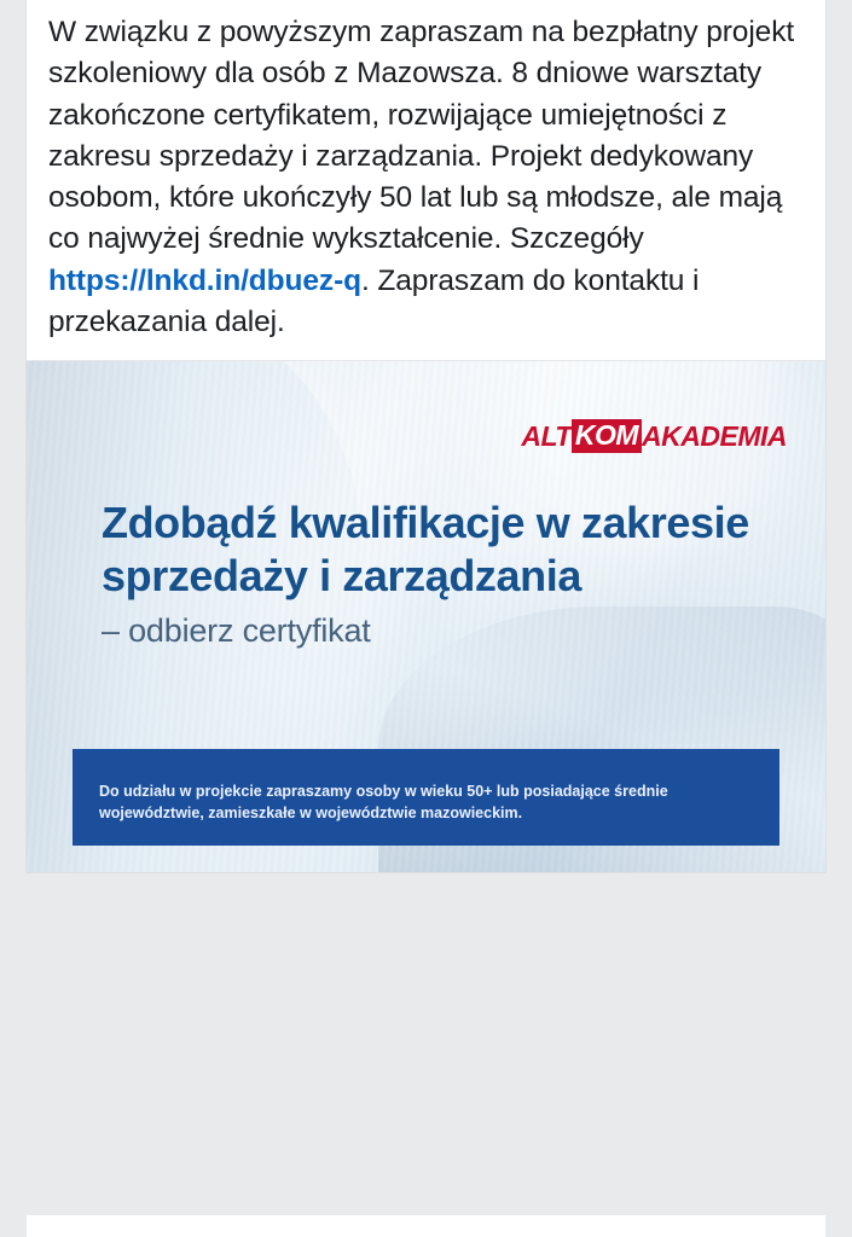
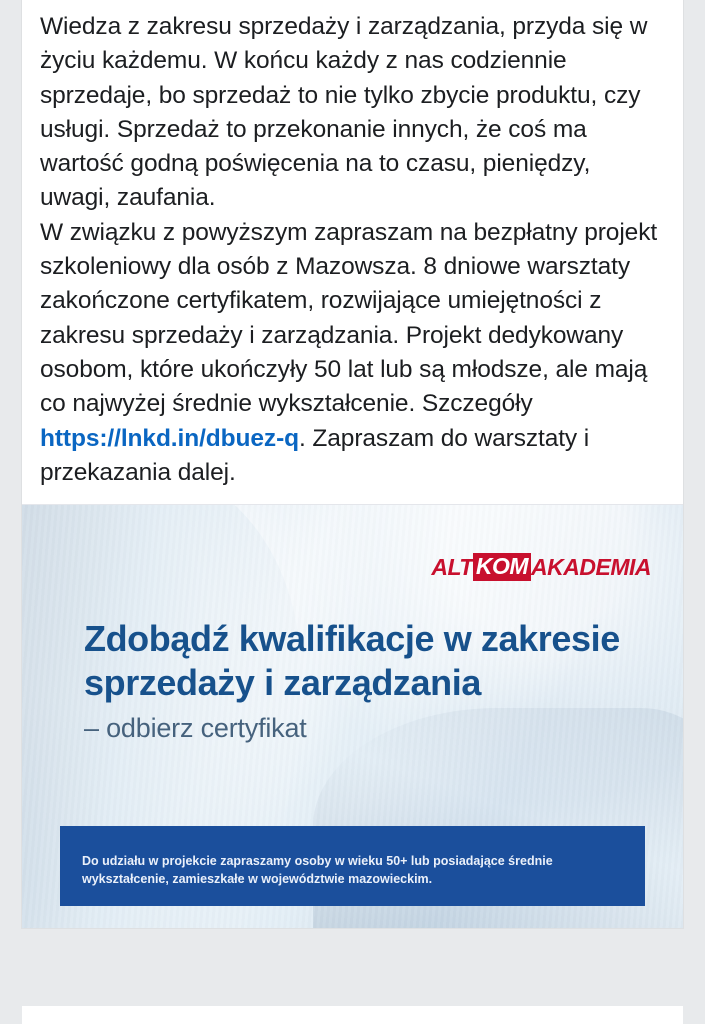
+ Wiedza z zakresu sprzedaży i zarządzania, przyda się w życiu każdemu. W końcu każdy z nas codziennie sprzedaje, bo sprzedaż to nie tylko zbycie produktu, czy usługi. Sprzedaż to przekonanie innych, że coś ma wartość godną poświęcenia na to czasu, pieniędzy, uwagi, zaufania.
- W związku z powyższym zapraszam na bezpłatny projekt szkoleniowy dla osób z Mazowsza. 8 dniowe warsztaty zakończone certyfikatem, rozwijające umiejętności z zakresu sprzedaży i zarządzania. Projekt dedykowany osobom, które ukończyły 50 lat lub są młodsze, ale mają co najwyżej średnie wykształcenie. Szczegóły https://lnkd.in/dbuez-q. Zapraszam do kontaktu i przekazania dalej.
+ W związku z powyższym zapraszam na bezpłatny projekt szkoleniowy dla osób z Mazowsza. 8 dniowe warsztaty zakończone certyfikatem, rozwijające umiejętności z zakresu sprzedaży i zarządzania. Projekt dedykowany osobom, które ukończyły 50 lat lub są młodsze, ale mają co najwyżej średnie wykształcenie. Szczegóły https://lnkd.in/dbuez-q. Zapraszam do warsztaty i przekazania dalej.
  ALT
  KOM
  AKADEMIA
  Zdobądź kwalifikacje w zakresie
  sprzedaży i zarządzania
  – odbierz certyfikat
- Do udziału w projekcie zapraszamy osoby w wieku 50+ lub posiadające średnie województwie, zamieszkałe w województwie mazowieckim.
+ Do udziału w projekcie zapraszamy osoby w wieku 50+ lub posiadające średnie wykształcenie, zamieszkałe w województwie mazowieckim.
